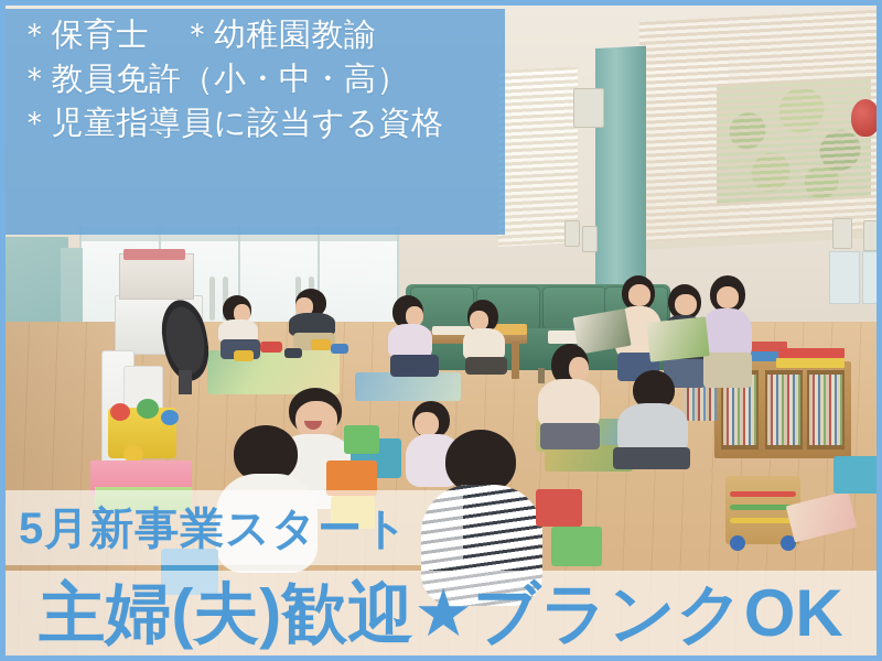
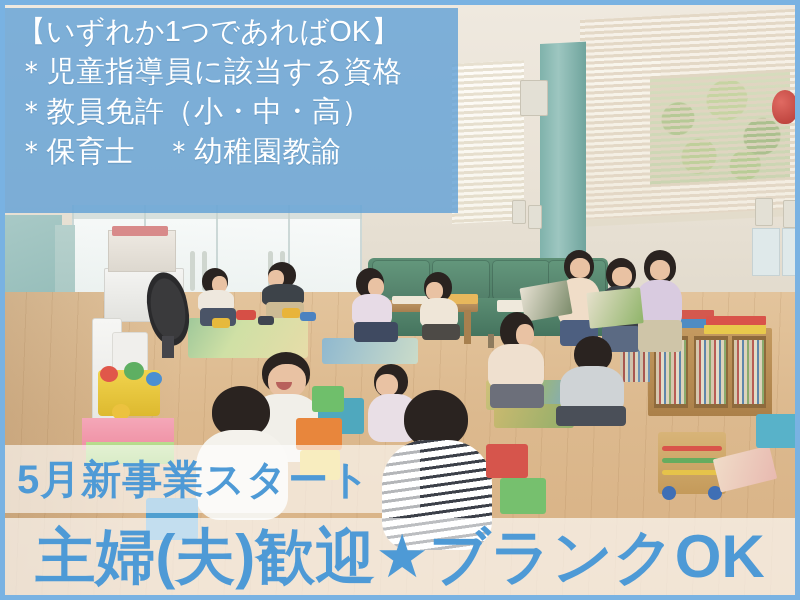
+ 【いずれか1つであればOK】
- ＊保育士 ＊幼稚園教諭
+ ＊児童指導員に該当する資格
  ＊教員免許（小・中・高）
- ＊児童指導員に該当する資格
+ ＊保育士 ＊幼稚園教諭
  5月新事業スタート
  主婦(夫)歓迎★ブランクOK
